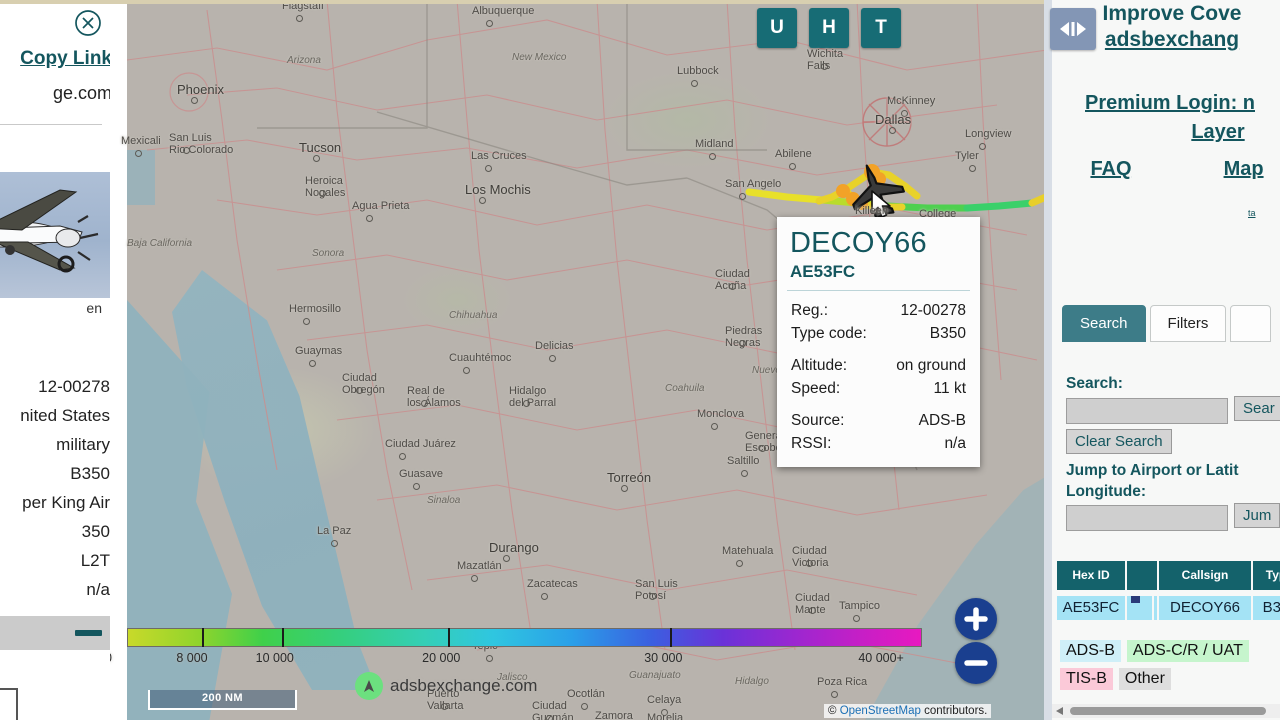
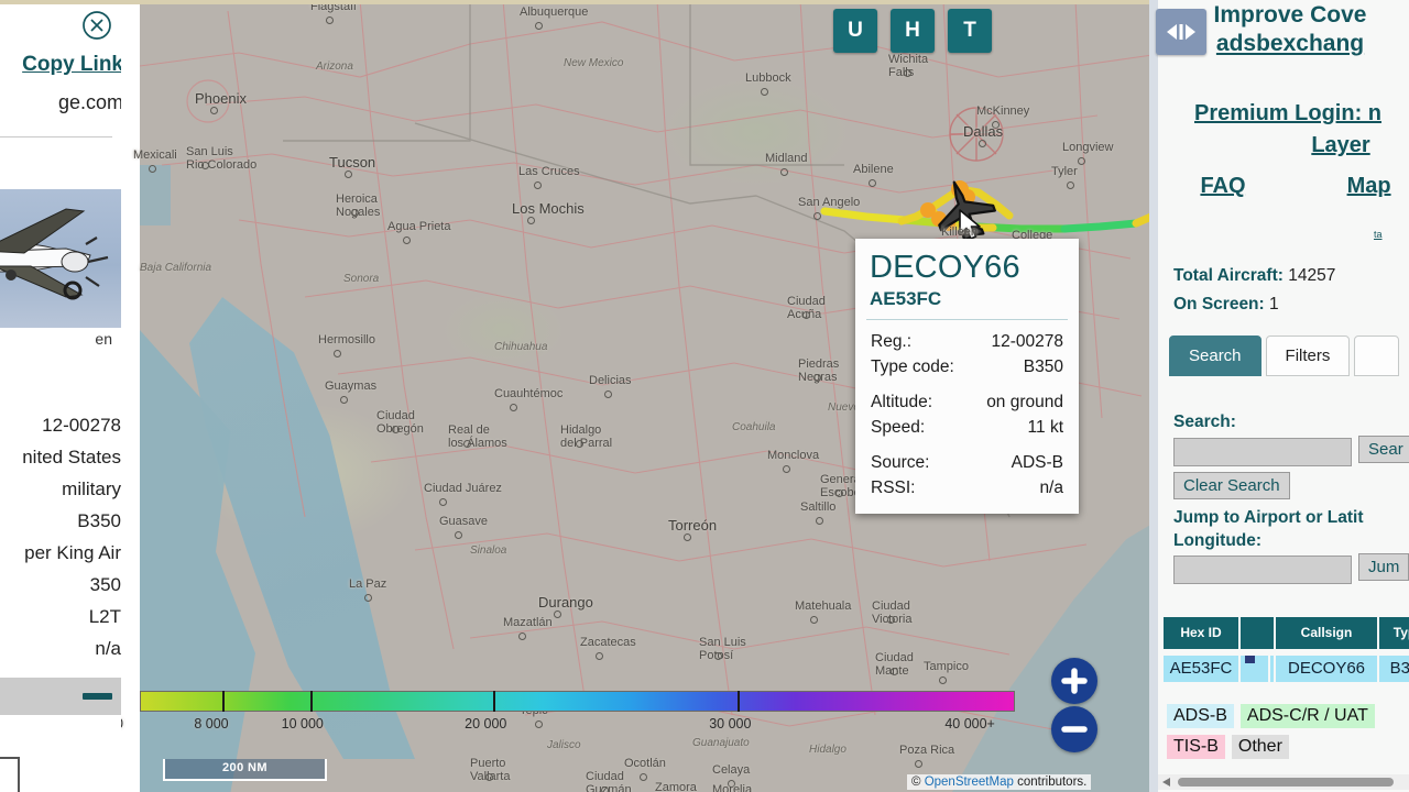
  U
  H
  T
  Albuquerque
  Flagstaff
  New Mexico
  Arizona
  Lubbock
  Wichita
  Falls
  McKinney
  Dallas
  Longview
  Tyler
  Phoenix
  Tucson
  Las Cruces
  Los Mochis
  Mexicali
  San Luis
  Rio Colorado
  Heroica
  Nogales
  Agua Prieta
  Baja California
  Midland
  Abilene
  San Angelo
  Sonora
  Hermosillo
  Chihuahua
  Ciudad
  Acuña
  Piedras
  Negras
  Nuev
  Cuauhtémoc
  Delicias
  Guaymas
  Hidalgo
  del Parral
  Ciudad
  Obregón
  Real de
  los Álamos
  Coahuila
  Monclova
  Ciudad Juárez
  Guasave
  Gener
  Saltillo
  Torreón
  Sinaloa
  Durango
  La Paz
  Matehuala
  Ciudad
  Victoria
  Zacatecas
  San Luis
  Potosí
  Mazatlán
  Ciudad
  Mante
  Tampico
  Jalisco
  Guanajuato
  Hidalgo
  Poza Rica
  Ocotlán
  Celaya
  Ciudad
  Guzmán
  Zamora
  Morelia
  Puerto
  Vallarta
  Killeen
  College
  8 000
  10 000
  20 000
  30 000
  40 000+
  200 NM
- adsbexchange.com
  © OpenStreetMap contributors.
  DECOY66
  AE53FC
  Reg.:
  12-00278
  Type code:
  B350
  Altitude:
  on ground
  Speed:
  11 kt
  Source:
  ADS-B
  RSSI:
  n/a
  Copy Link
  ge.com
  en
  12-00278
  nited States
  military
  B350
  per King Air
  350
  L2T
  n/a
  Improve Cove
  adsbexchang
  Premium Login: n
  Layer
  FAQ
  Map
  ta
+ Total Aircraft: 14257
+ On Screen: 1
  Search
  Filters
  Search:
  Sear
  Clear Search
  Jump to Airport or Latit
  Longitude:
  Jum
  Hex ID
  Callsign
  AE53FC
  DECOY66
  ADS-B
  ADS-C/R / UAT
  TIS-B
  Other
